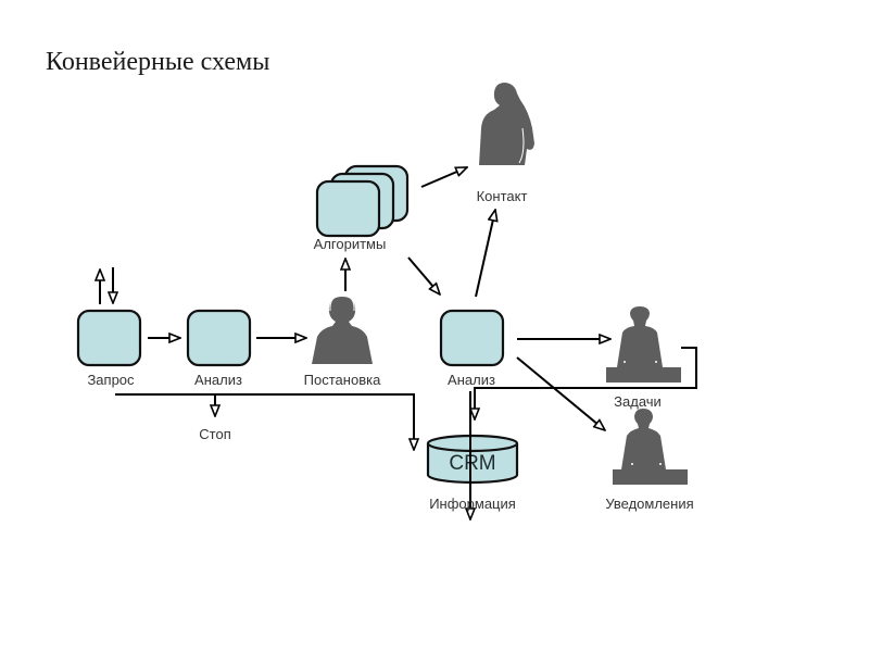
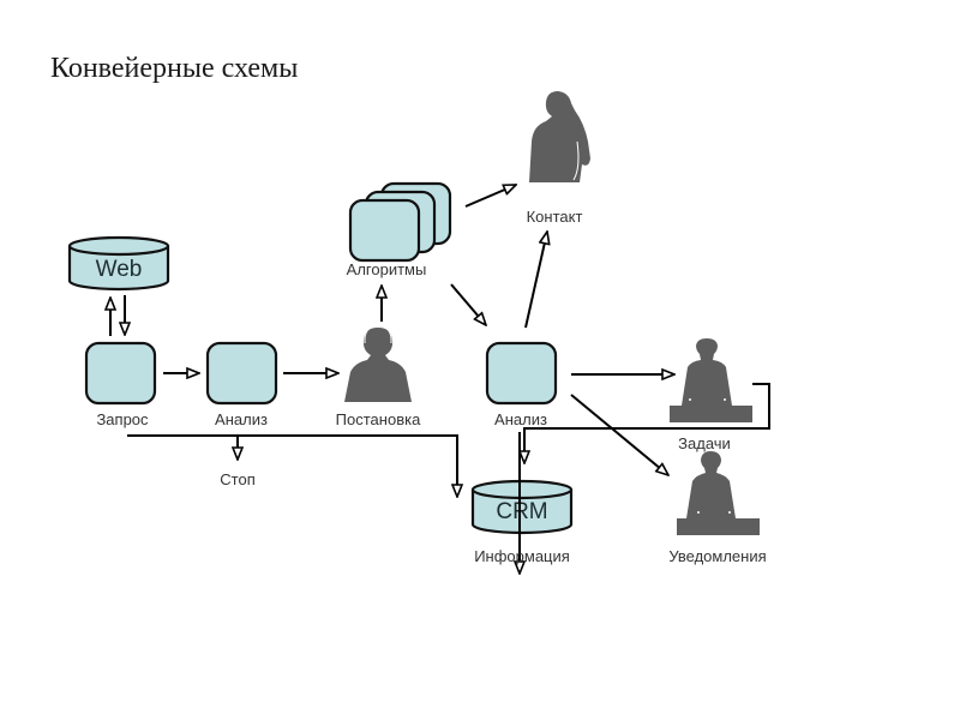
  Конвейерные схемы
+ Web
  Запрос
  Анализ
  Постановка
  Алгоритмы
  Контакт
  Анализ
  Задачи
  Уведомления
  Стоп
  Информация
